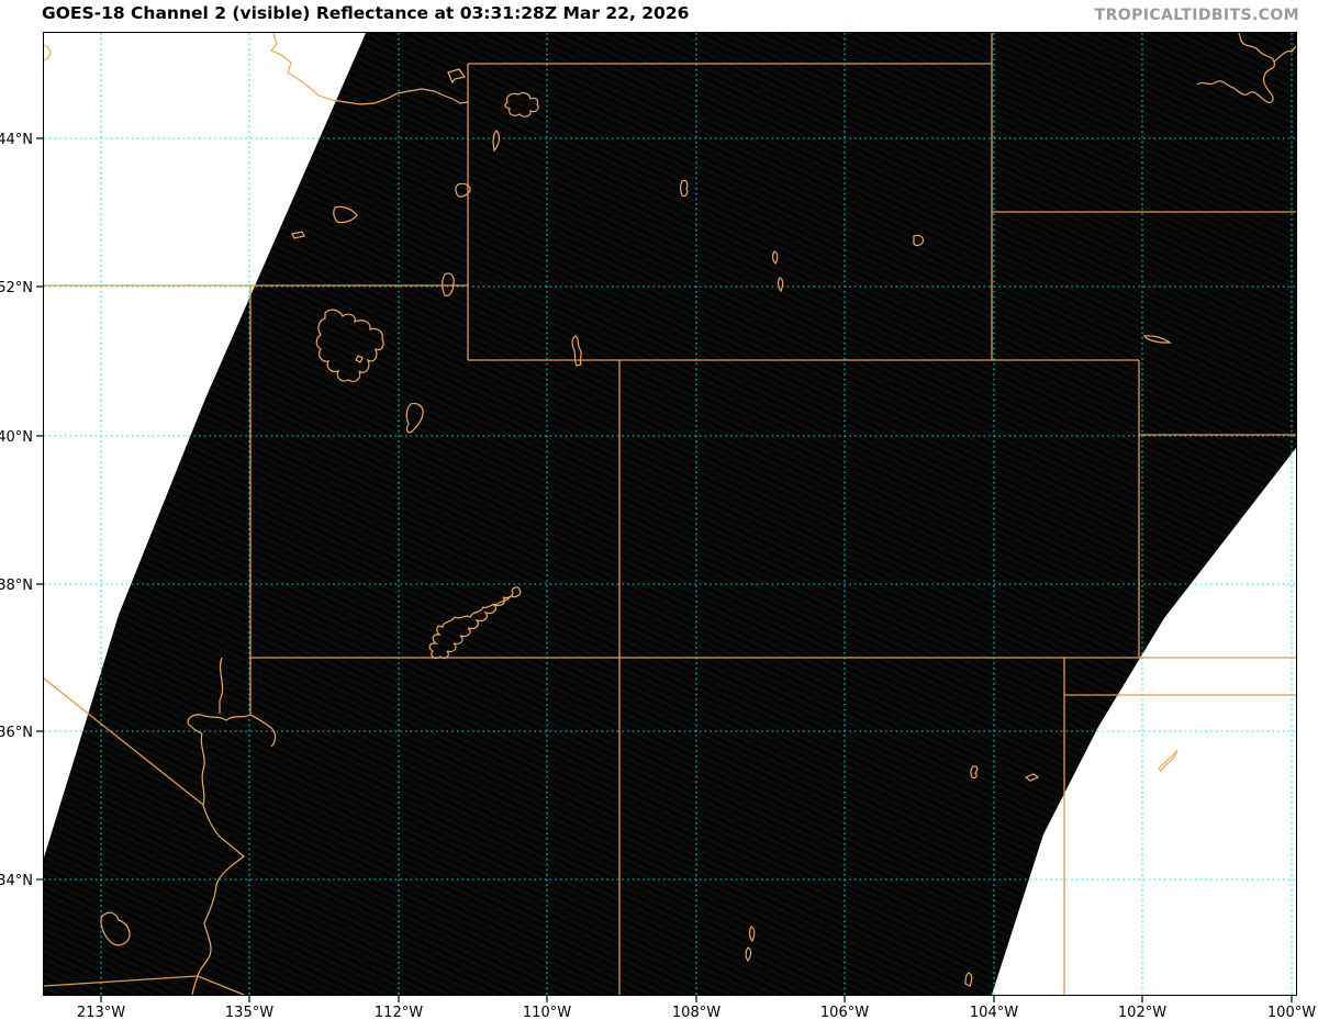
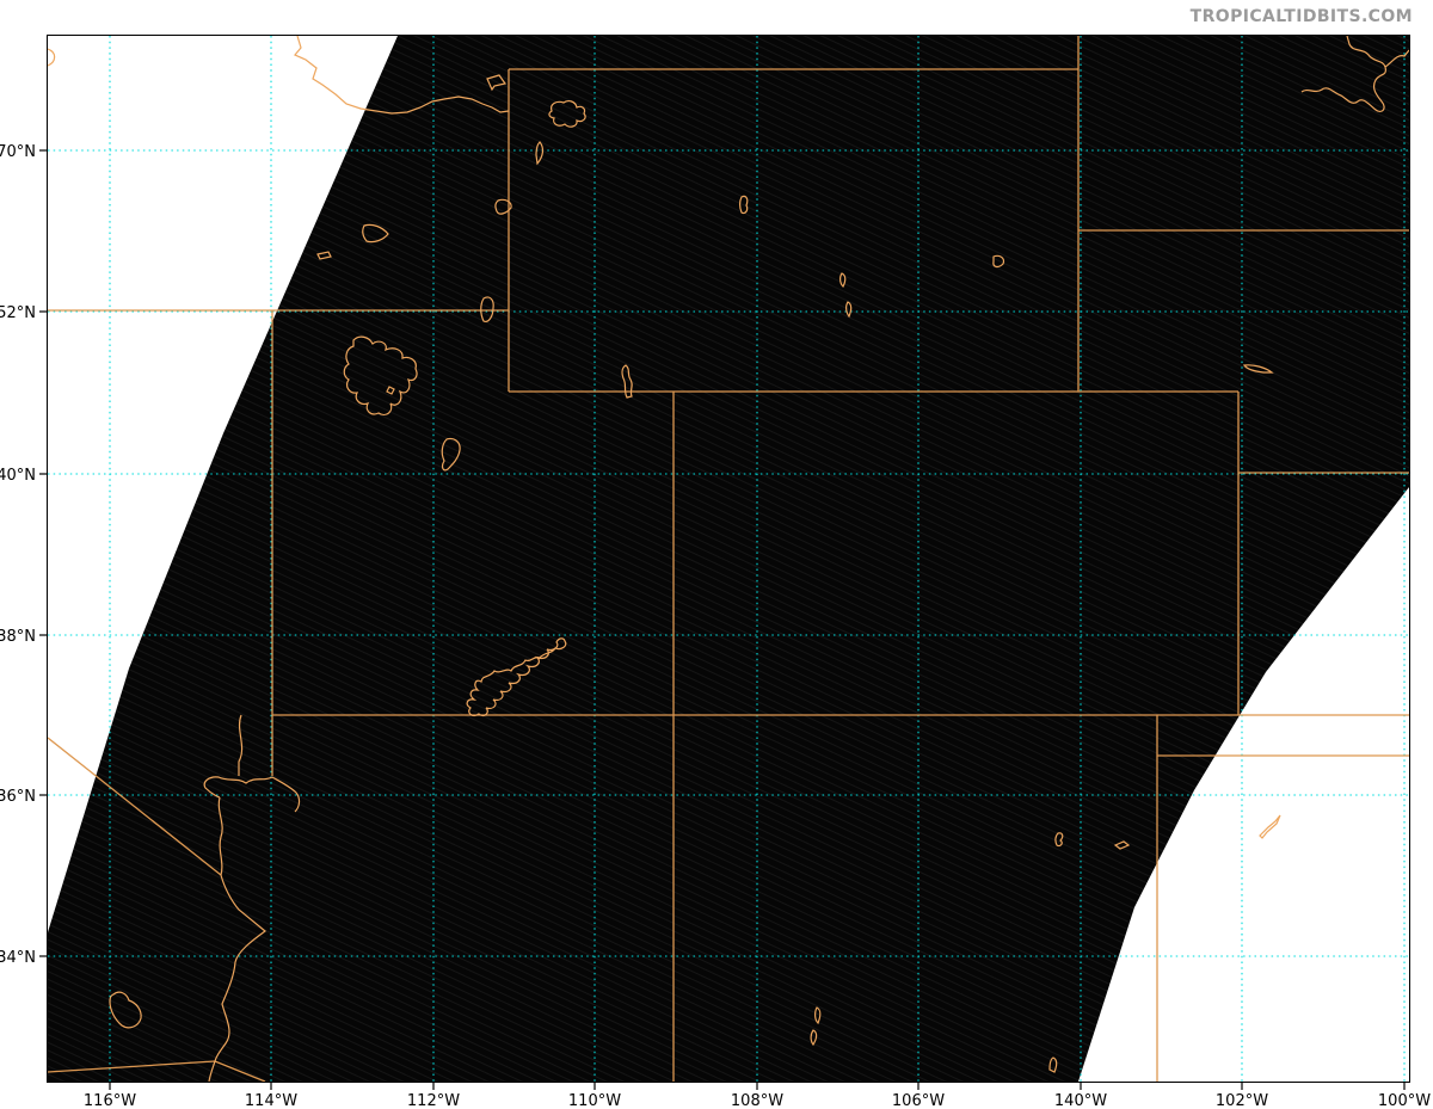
- GOES-18 Channel 2 (visible) Reflectance at 03:31:28Z Mar 22, 2026
  TROPICALTIDBITS.COM
- 44°N
+ 70°N
  52°N
  40°N
  38°N
  36°N
  34°N
- 213°W
+ 116°W
- 135°W
+ 114°W
  112°W
  110°W
  108°W
  106°W
- 104°W
+ 140°W
  102°W
  100°W
